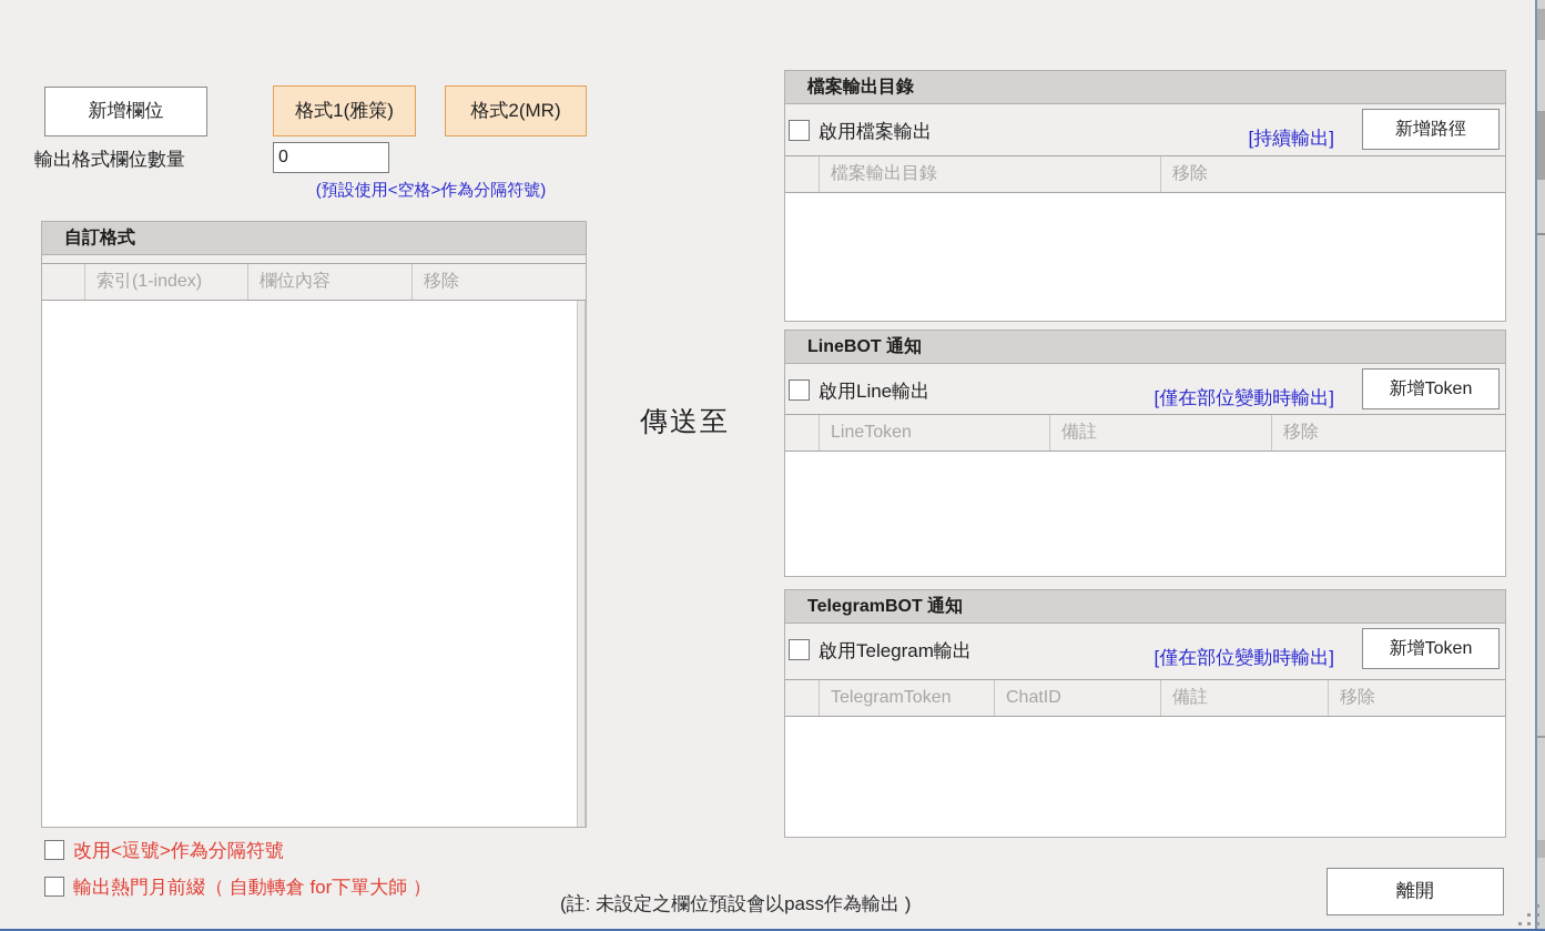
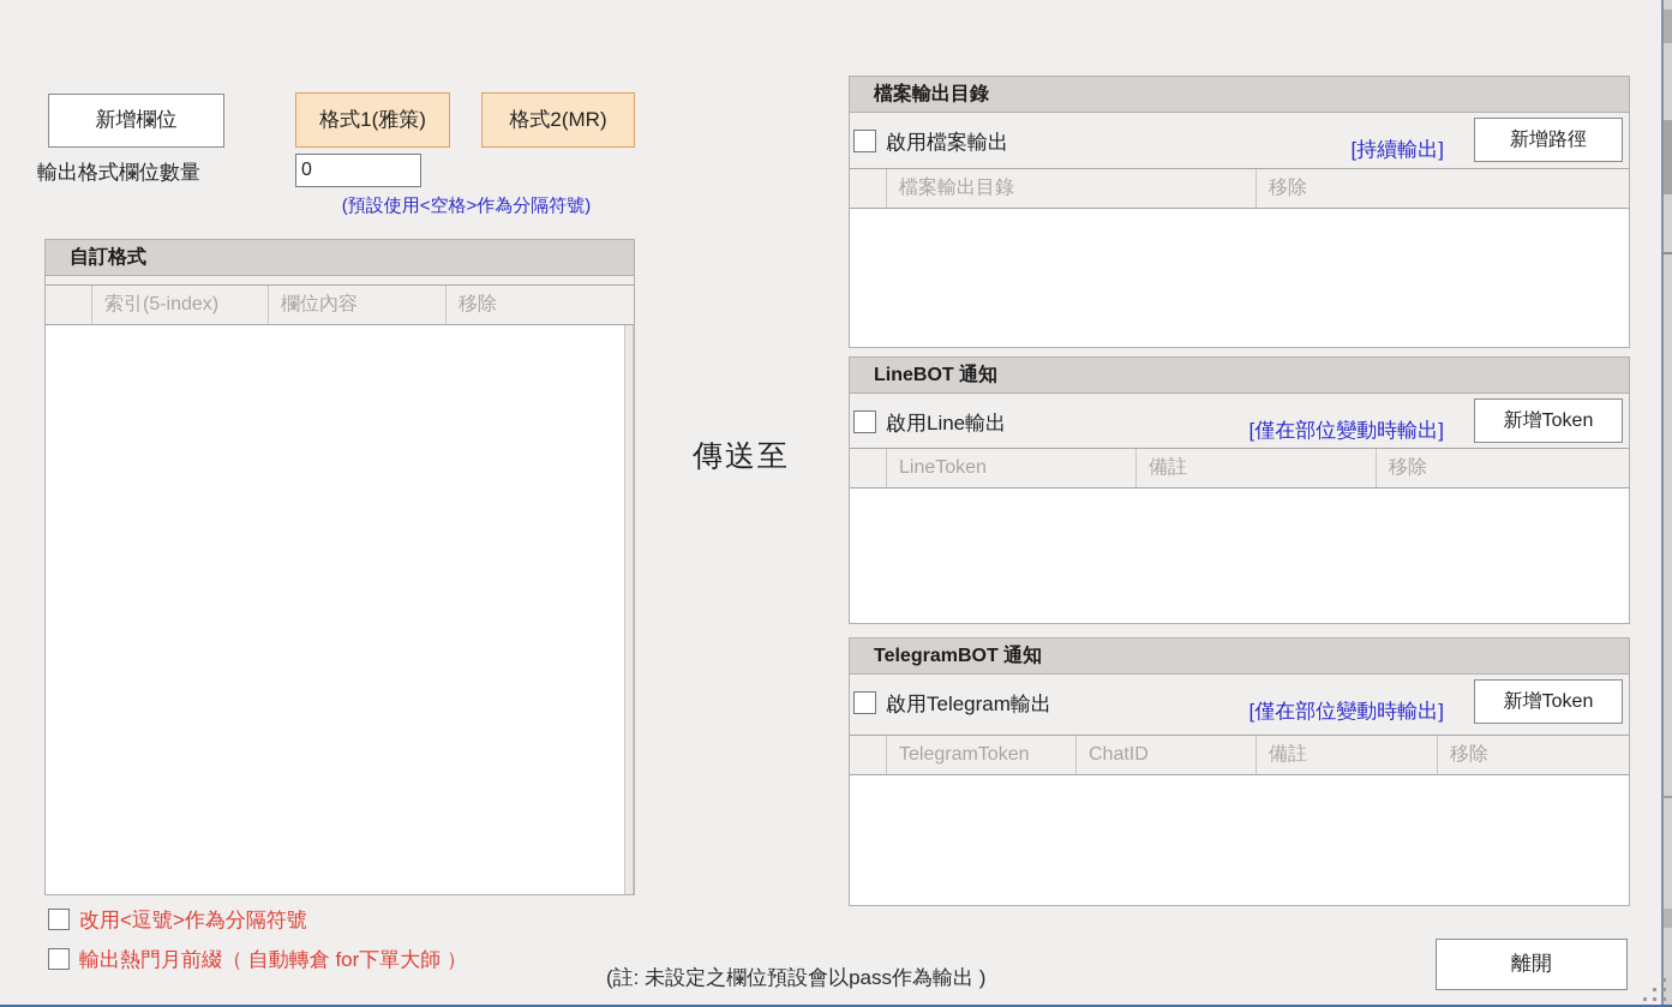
  新增欄位
  輸出格式欄位數量
  格式1(雅策)
  格式2(MR)
  0
  (預設使用<空格>作為分隔符號)
  自訂格式
- 索引(1-index)
+ 索引(5-index)
  欄位內容
  移除
  傳送至
  檔案輸出目錄
  啟用檔案輸出
  [持續輸出]
  新增路徑
  檔案輸出目錄
  移除
  LineBOT 通知
  啟用Line輸出
  [僅在部位變動時輸出]
  新增Token
  LineToken
  備註
  移除
  TelegramBOT 通知
  啟用Telegram輸出
  [僅在部位變動時輸出]
  新增Token
  TelegramToken
  ChatID
  備註
  移除
  改用<逗號>作為分隔符號
  輸出熱門月前綴（ 自動轉倉 for下單大師 ）
  (註: 未設定之欄位預設會以pass作為輸出 )
  離開
